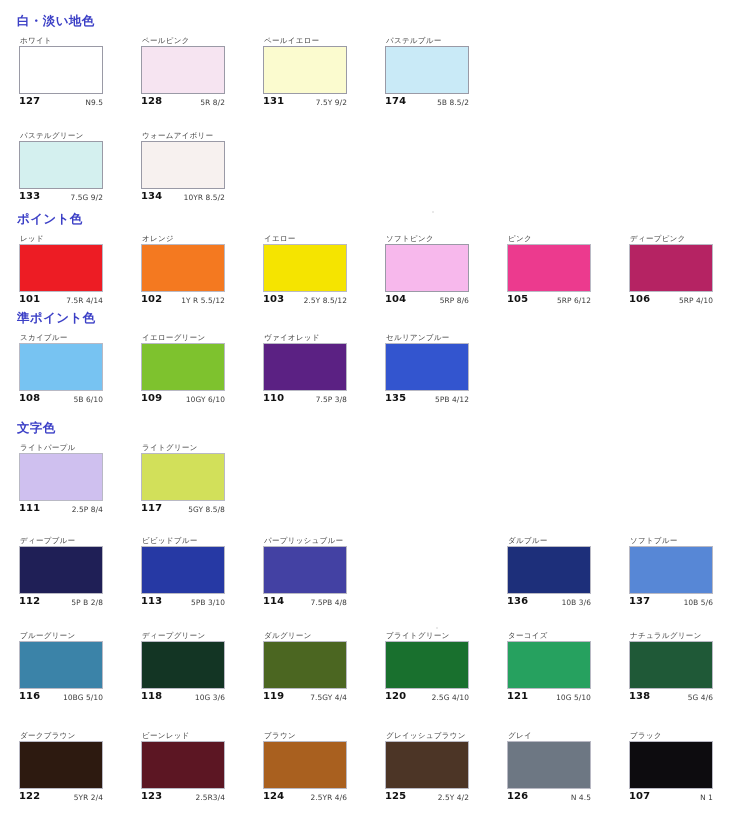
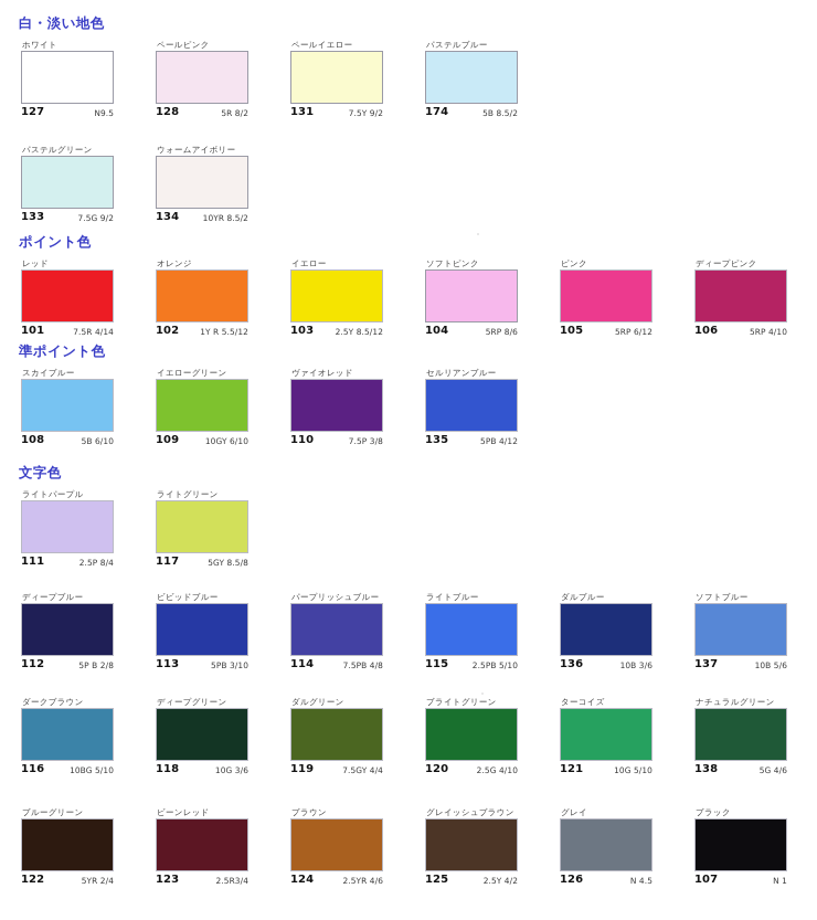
  白・淡い地色
  ホワイト
  127
  N9.5
  ペールピンク
  128
  5R 8/2
  ペールイエロー
  131
  7.5Y 9/2
  パステルブルー
  174
  5B 8.5/2
  パステルグリーン
  133
  7.5G 9/2
  ウォームアイボリー
  134
  10YR 8.5/2
  ポイント色
  レッド
  101
  7.5R 4/14
  オレンジ
  102
  1Y R 5.5/12
  イエロー
  103
  2.5Y 8.5/12
  ソフトピンク
  104
  5RP 8/6
  ピンク
  105
  5RP 6/12
  ディープピンク
  106
  5RP 4/10
  準ポイント色
  スカイブルー
  108
  5B 6/10
  イエローグリーン
  109
  10GY 6/10
  ヴァイオレッド
  110
  7.5P 3/8
  セルリアンブルー
  135
  5PB 4/12
  文字色
  ライトパープル
  111
  2.5P 8/4
  ライトグリーン
  117
  5GY 8.5/8
  ディープブルー
  112
  5P B 2/8
  ビビッドブルー
  113
  5PB 3/10
  パープリッシュブルー
  114
  7.5PB 4/8
+ ライトブルー
+ 115
+ 2.5PB 5/10
  ダルブルー
  136
  10B 3/6
  ソフトブルー
  137
  10B 5/6
- ブルーグリーン
+ ダークブラウン
  116
  10BG 5/10
  ディープグリーン
  118
  10G 3/6
  ダルグリーン
  119
  7.5GY 4/4
  ブライトグリーン
  120
  2.5G 4/10
  ターコイズ
  121
  10G 5/10
  ナチュラルグリーン
  138
  5G 4/6
- ダークブラウン
+ ブルーグリーン
  122
  5YR 2/4
  ビーンレッド
  123
  2.5R3/4
  ブラウン
  124
  2.5YR 4/6
  グレイッシュブラウン
  125
  2.5Y 4/2
  グレイ
  126
  N 4.5
  ブラック
  107
  N 1
